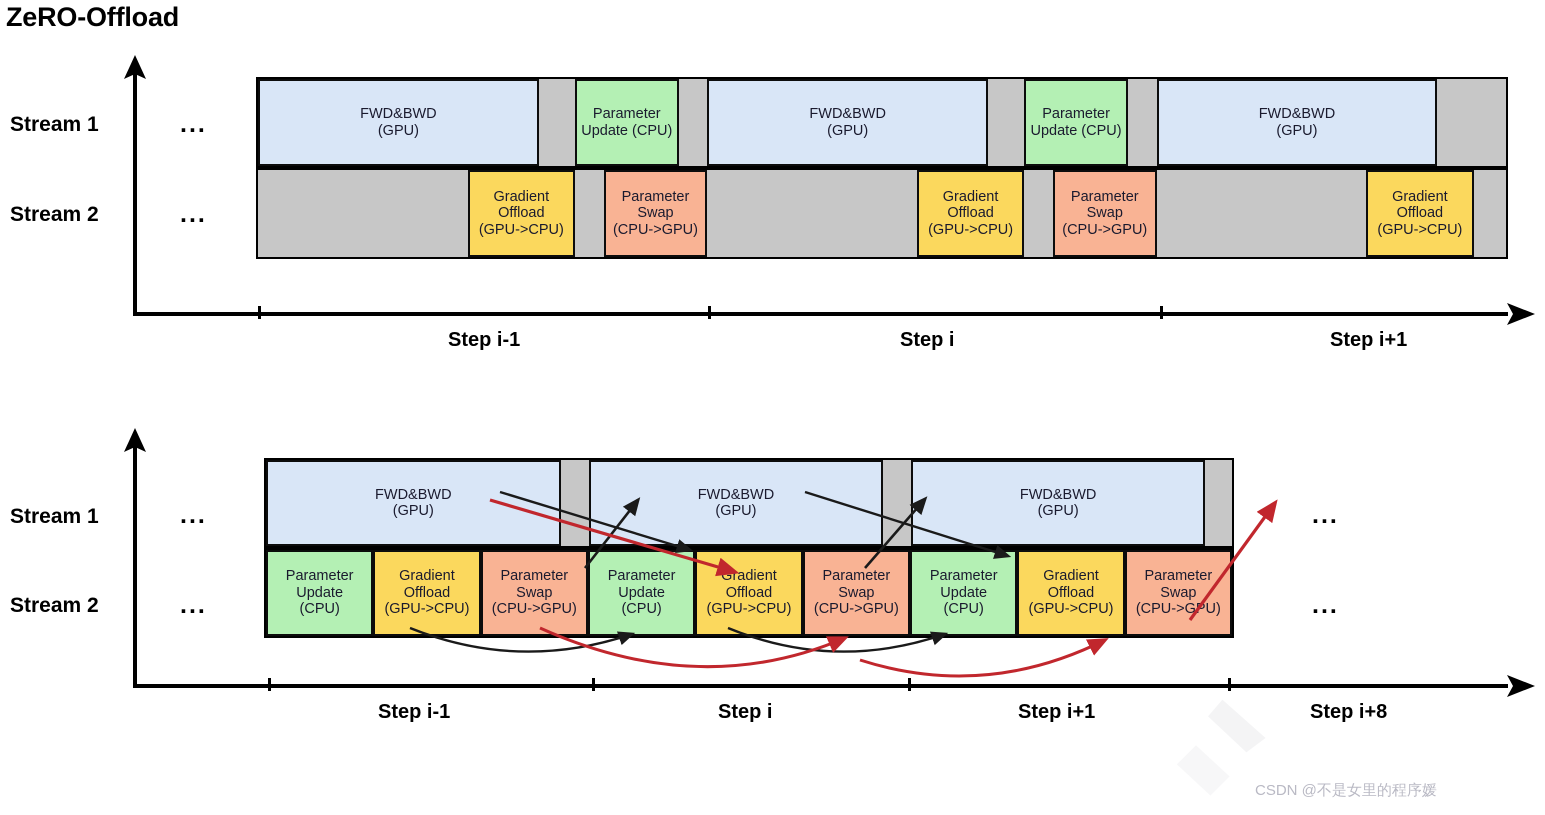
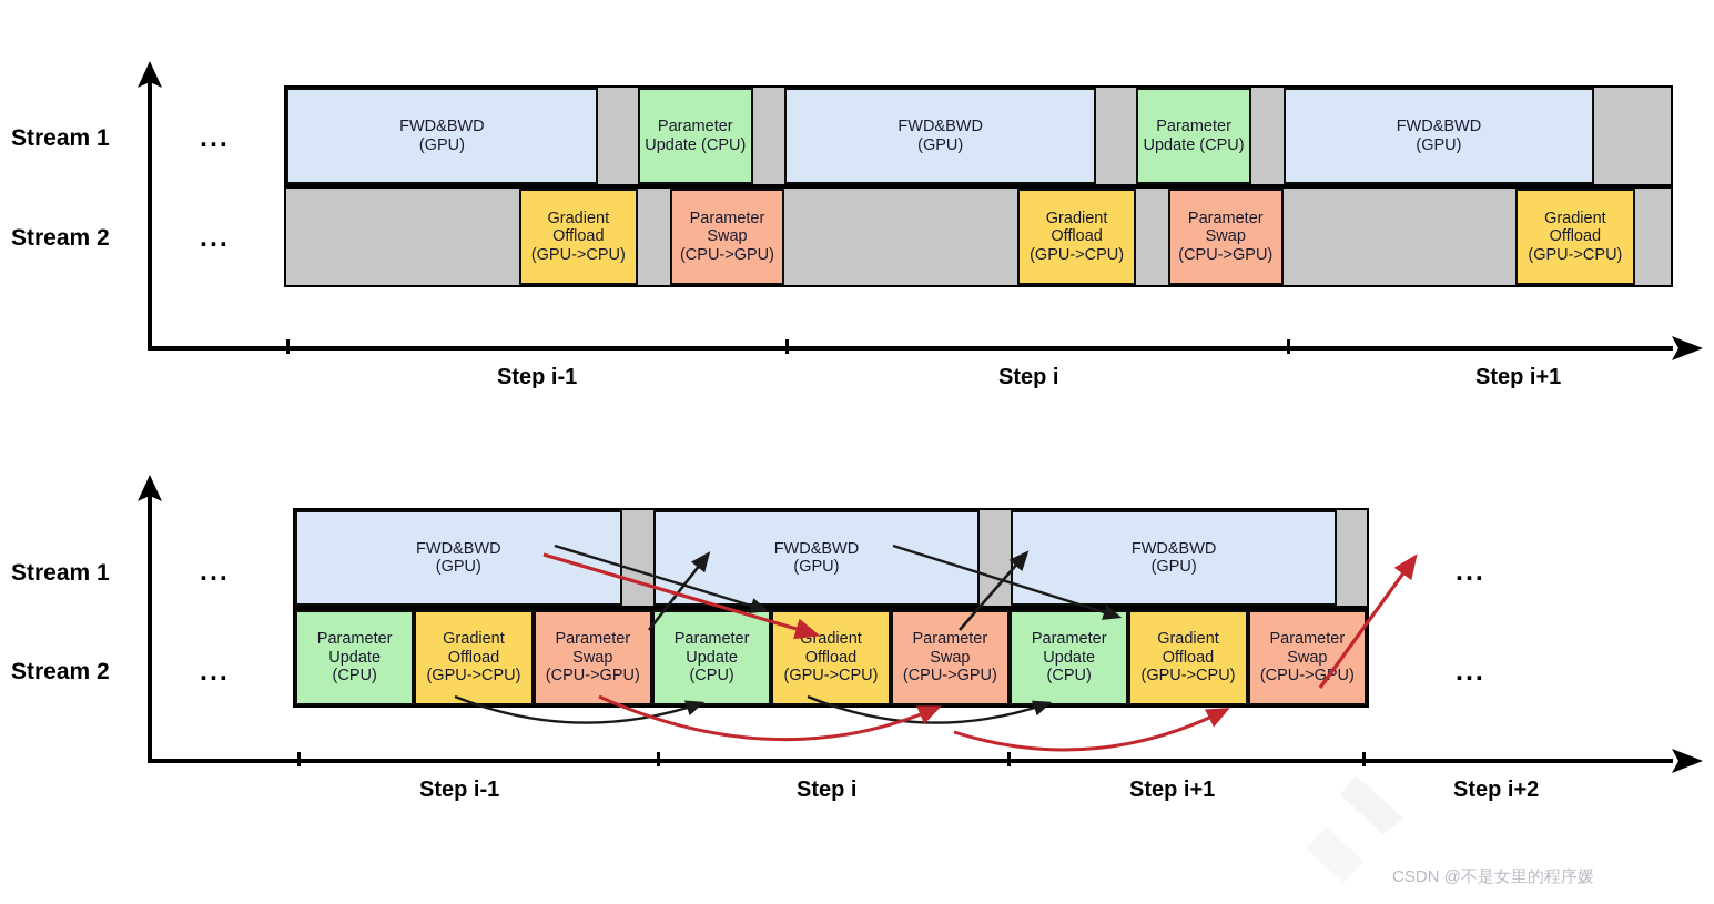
- ZeRO-Offload
  Step i-1
  Step i
  Step i+1
  Stream 1
  Stream 2
  ...
  ...
  FWD&BWD
  (GPU)
  Parameter
  Update (CPU)
  FWD&BWD
  (GPU)
  Parameter
  Update (CPU)
  FWD&BWD
  (GPU)
  Gradient
  Offload
  (GPU->CPU)
  Parameter
  Swap
  (CPU->GPU)
  Gradient
  Offload
  (GPU->CPU)
  Parameter
  Swap
  (CPU->GPU)
  Gradient
  Offload
  (GPU->CPU)
  Step i-1
  Step i
  Step i+1
- Step i+8
+ Step i+2
  Stream 1
  Stream 2
  ...
  ...
  ...
  ...
  FWD&BWD
  (GPU)
  FWD&BWD
  (GPU)
  FWD&BWD
  (GPU)
  Parameter
  Update
  (CPU)
  Gradient
  Offload
  (GPU->CPU)
  Parameter
  Swap
  (CPU->GPU)
  Parameter
  Update
  (CPU)
  Gradient
  Offload
  (GPU->CPU)
  Parameter
  Swap
  (CPU->GPU)
  Parameter
  Update
  (CPU)
  Gradient
  Offload
  (GPU->CPU)
  Parameter
  Swap
  (CPU->GPU)
  CSDN @不是女里的程序媛
